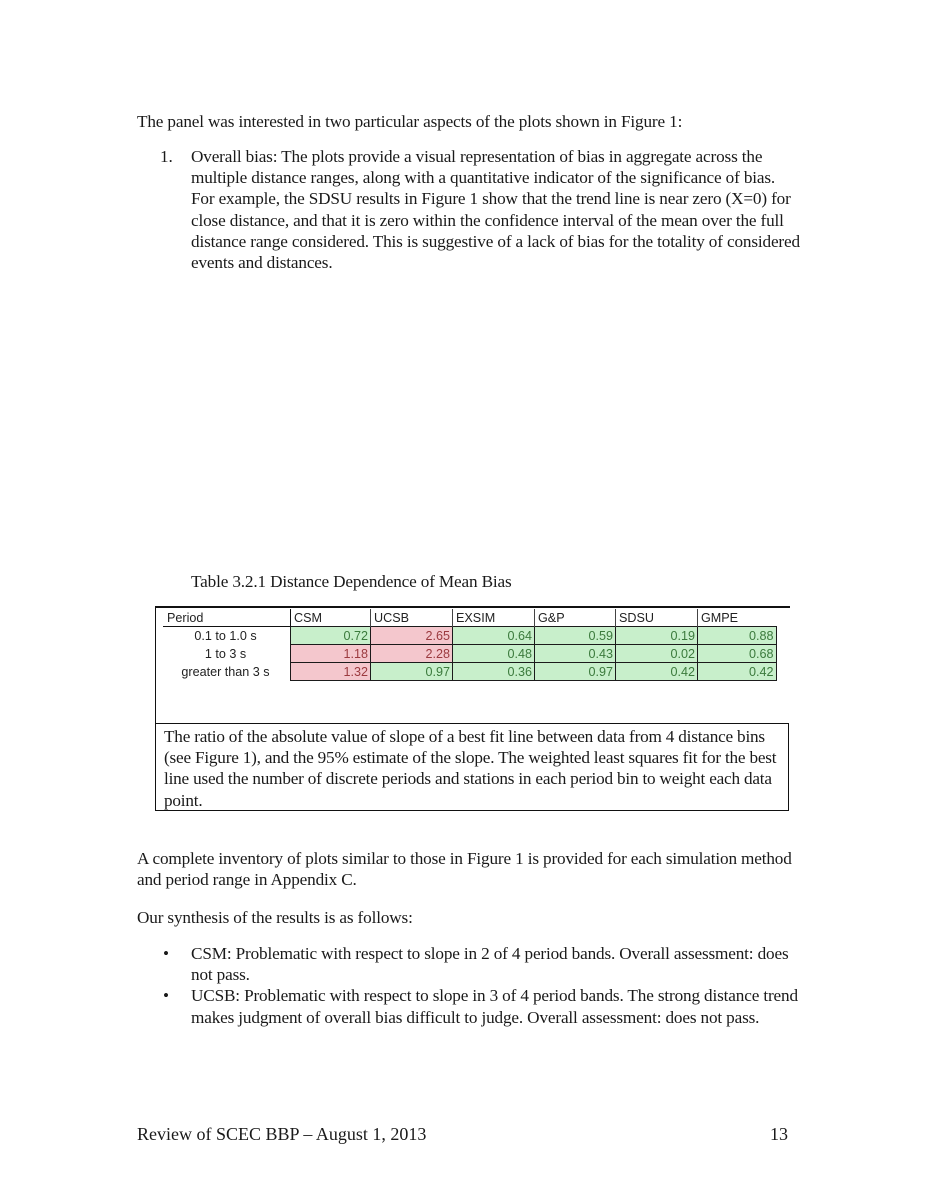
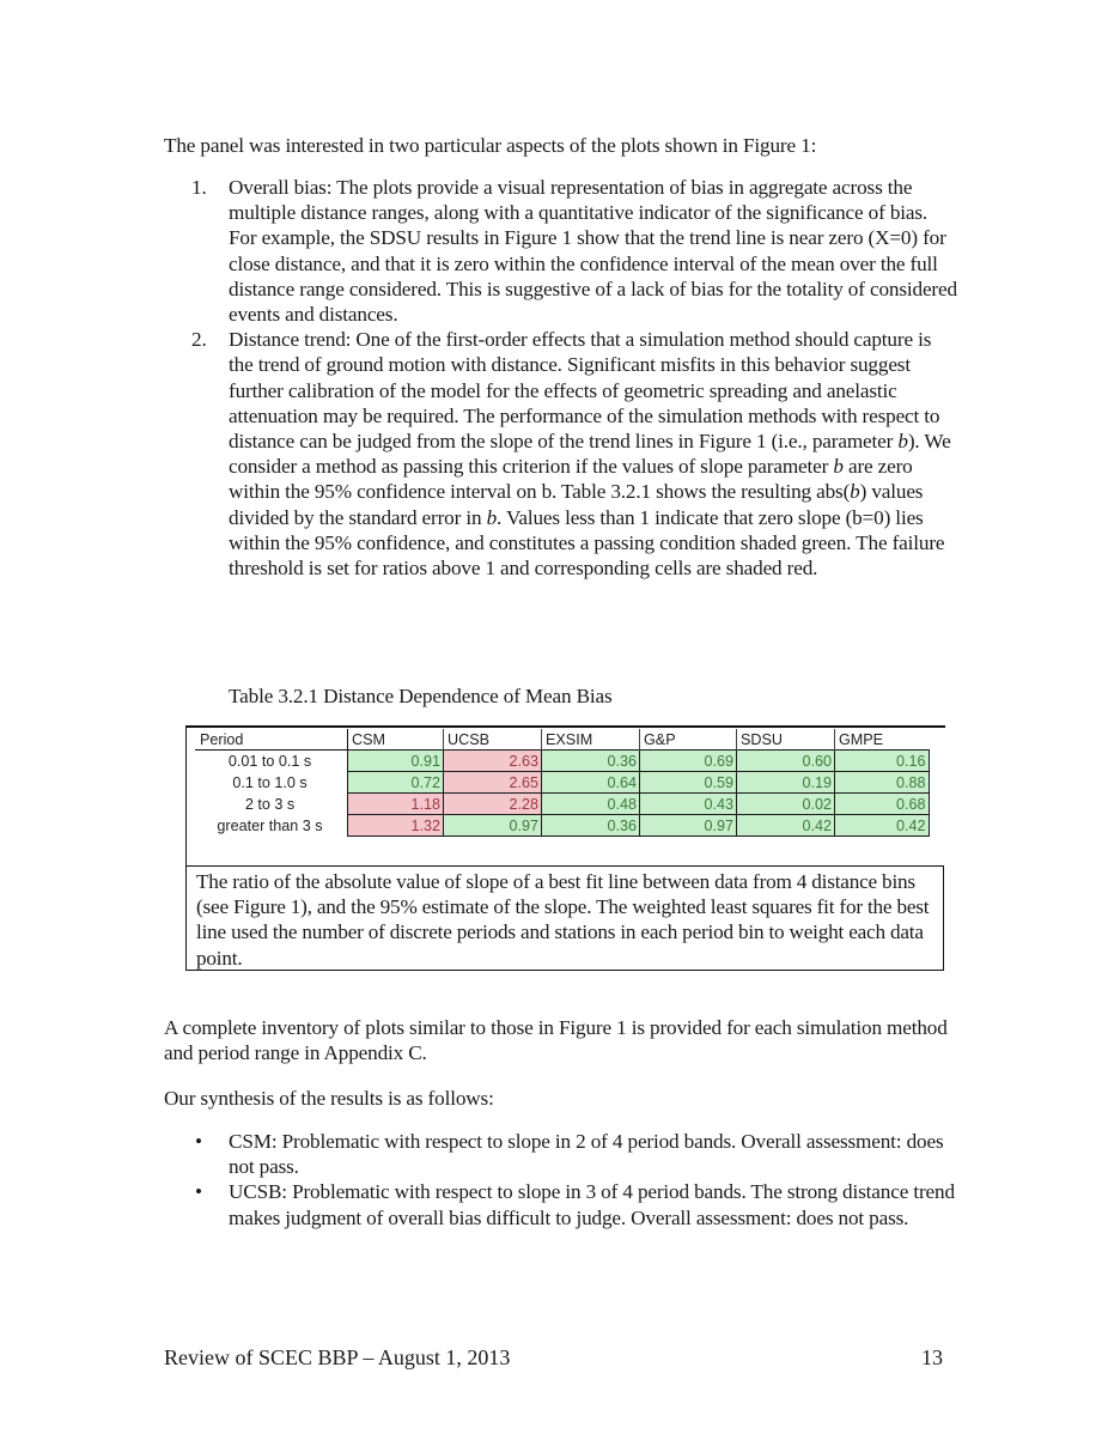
  The panel was interested in two particular aspects of the plots shown in Figure 1:
  1.
  Overall bias: The plots provide a visual representation of bias in aggregate across the multiple distance ranges, along with a quantitative indicator of the significance of bias. For example, the SDSU results in Figure 1 show that the trend line is near zero (X=0) for close distance, and that it is zero within the confidence interval of the mean over the full distance range considered. This is suggestive of a lack of bias for the totality of considered events and distances.
+ 2.
+ Distance trend: One of the first-order effects that a simulation method should capture is the trend of ground motion with distance. Significant misfits in this behavior suggest further calibration of the model for the effects of geometric spreading and anelastic attenuation may be required. The performance of the simulation methods with respect to distance can be judged from the slope of the trend lines in Figure 1 (i.e., parameter b). We consider a method as passing this criterion if the values of slope parameter b are zero within the 95% confidence interval on b. Table 3.2.1 shows the resulting abs(b) values divided by the standard error in b. Values less than 1 indicate that zero slope (b=0) lies within the 95% confidence, and constitutes a passing condition shaded green. The failure threshold is set for ratios above 1 and corresponding cells are shaded red.
  Table 3.2.1 Distance Dependence of Mean Bias
  Period	CSM	UCSB	EXSIM	G&P	SDSU	GMPE
+ 0.01 to 0.1 s	0.91	2.63	0.36	0.69	0.60	0.16
  0.1 to 1.0 s	0.72	2.65	0.64	0.59	0.19	0.88
- 1 to 3 s	1.18	2.28	0.48	0.43	0.02	0.68
+ 2 to 3 s	1.18	2.28	0.48	0.43	0.02	0.68
  greater than 3 s	1.32	0.97	0.36	0.97	0.42	0.42
  The ratio of the absolute value of slope of a best fit line between data from 4 distance bins (see Figure 1), and the 95% estimate of the slope. The weighted least squares fit for the best line used the number of discrete periods and stations in each period bin to weight each data point.
  A complete inventory of plots similar to those in Figure 1 is provided for each simulation method and period range in Appendix C.
  Our synthesis of the results is as follows:
  •
  CSM: Problematic with respect to slope in 2 of 4 period bands. Overall assessment: does not pass.
  •
  UCSB: Problematic with respect to slope in 3 of 4 period bands. The strong distance trend makes judgment of overall bias difficult to judge. Overall assessment: does not pass.
  Review of SCEC BBP – August 1, 2013
  13
